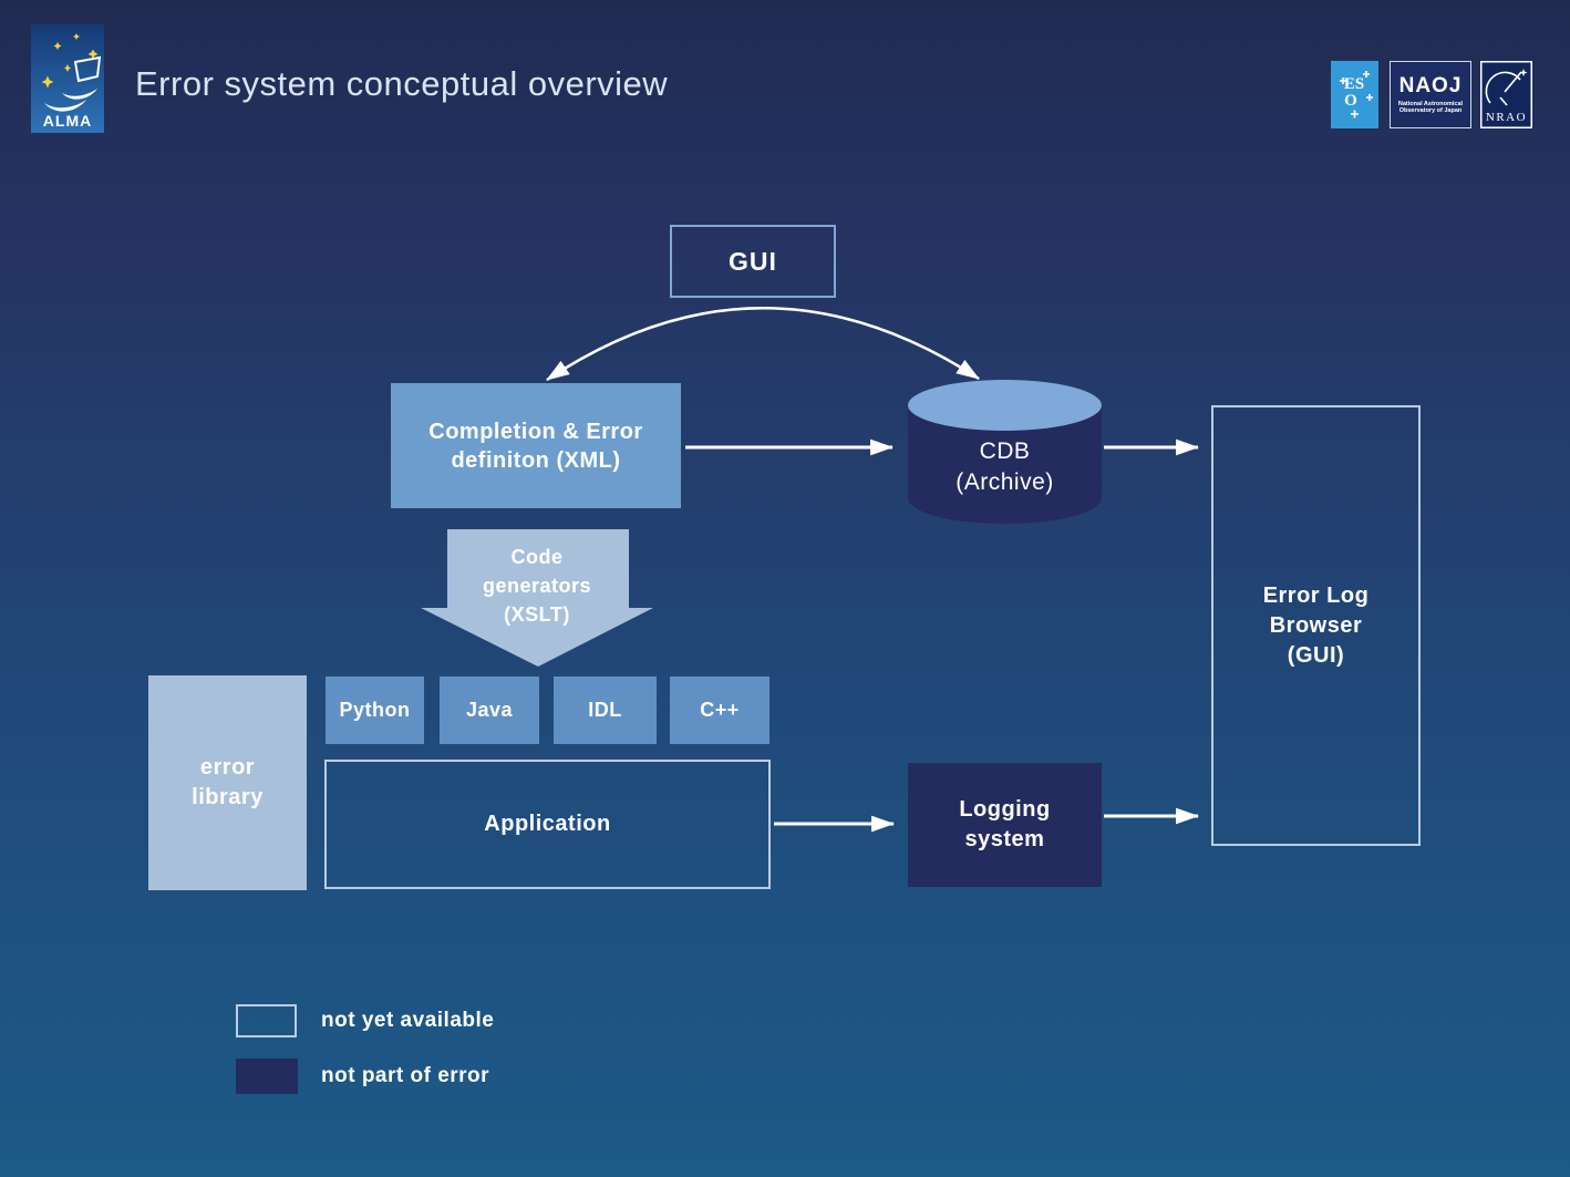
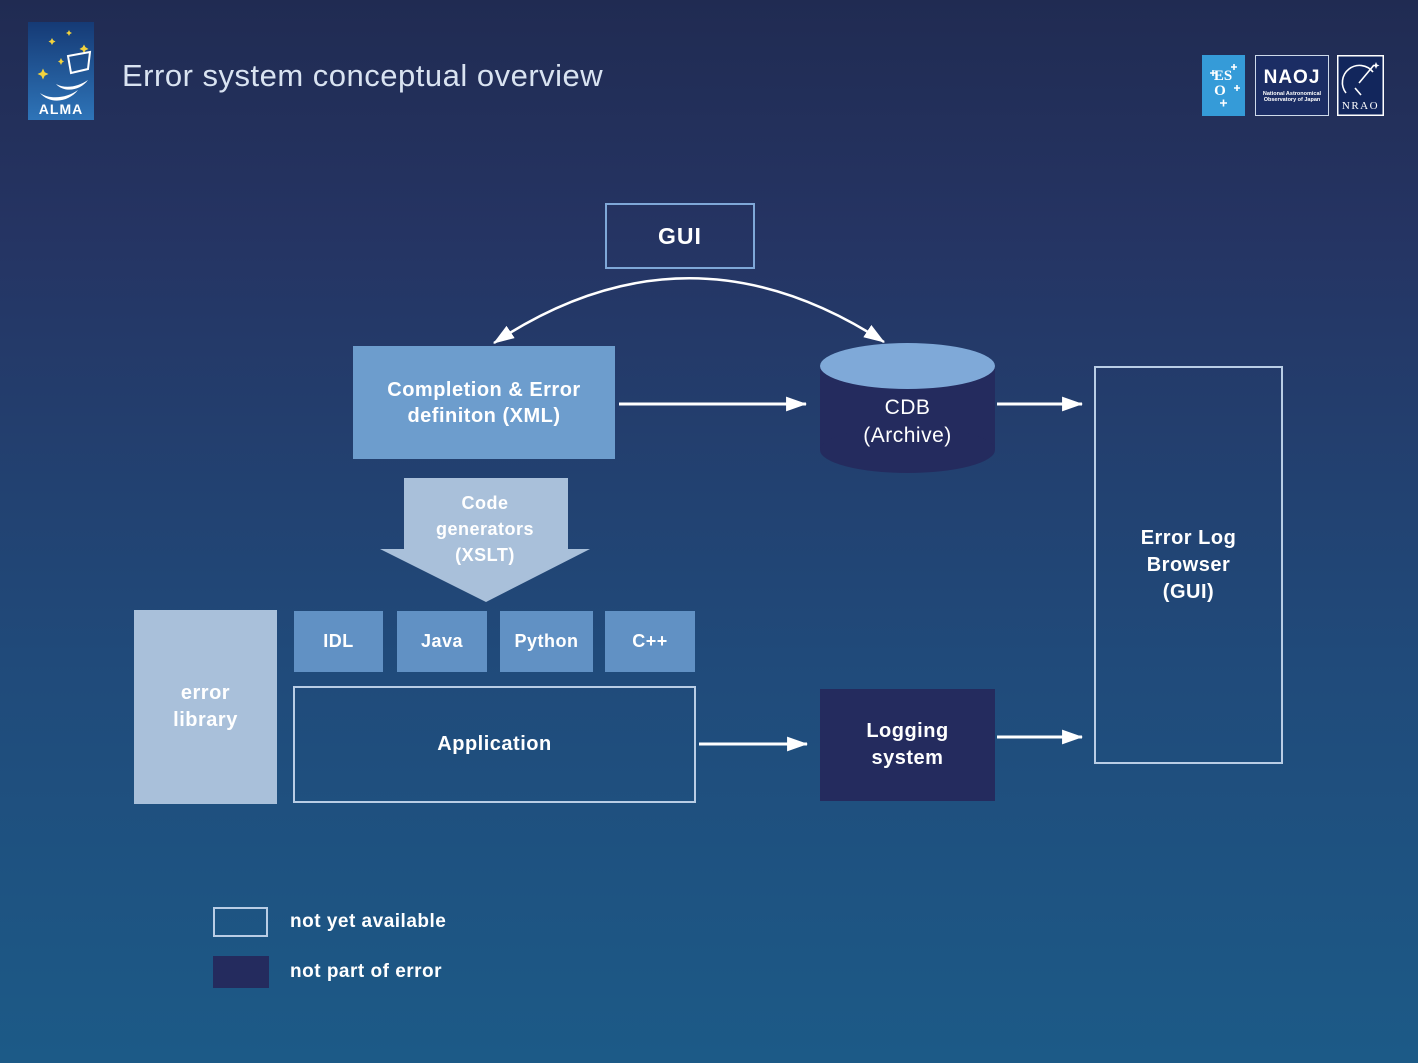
  ALMA
  Error system conceptual overview
  ES
  O
  NAOJ
  NRAO
  GUI
  Completion & Error
  definiton (XML)
  CDB
  (Archive)
  Error Log
  Browser
  (GUI)
  Code
  generators
  (XSLT)
  error
  library
- Python
+ IDL
  Java
- IDL
+ Python
  C++
  Application
  Logging
  system
  not yet available
  not part of error
